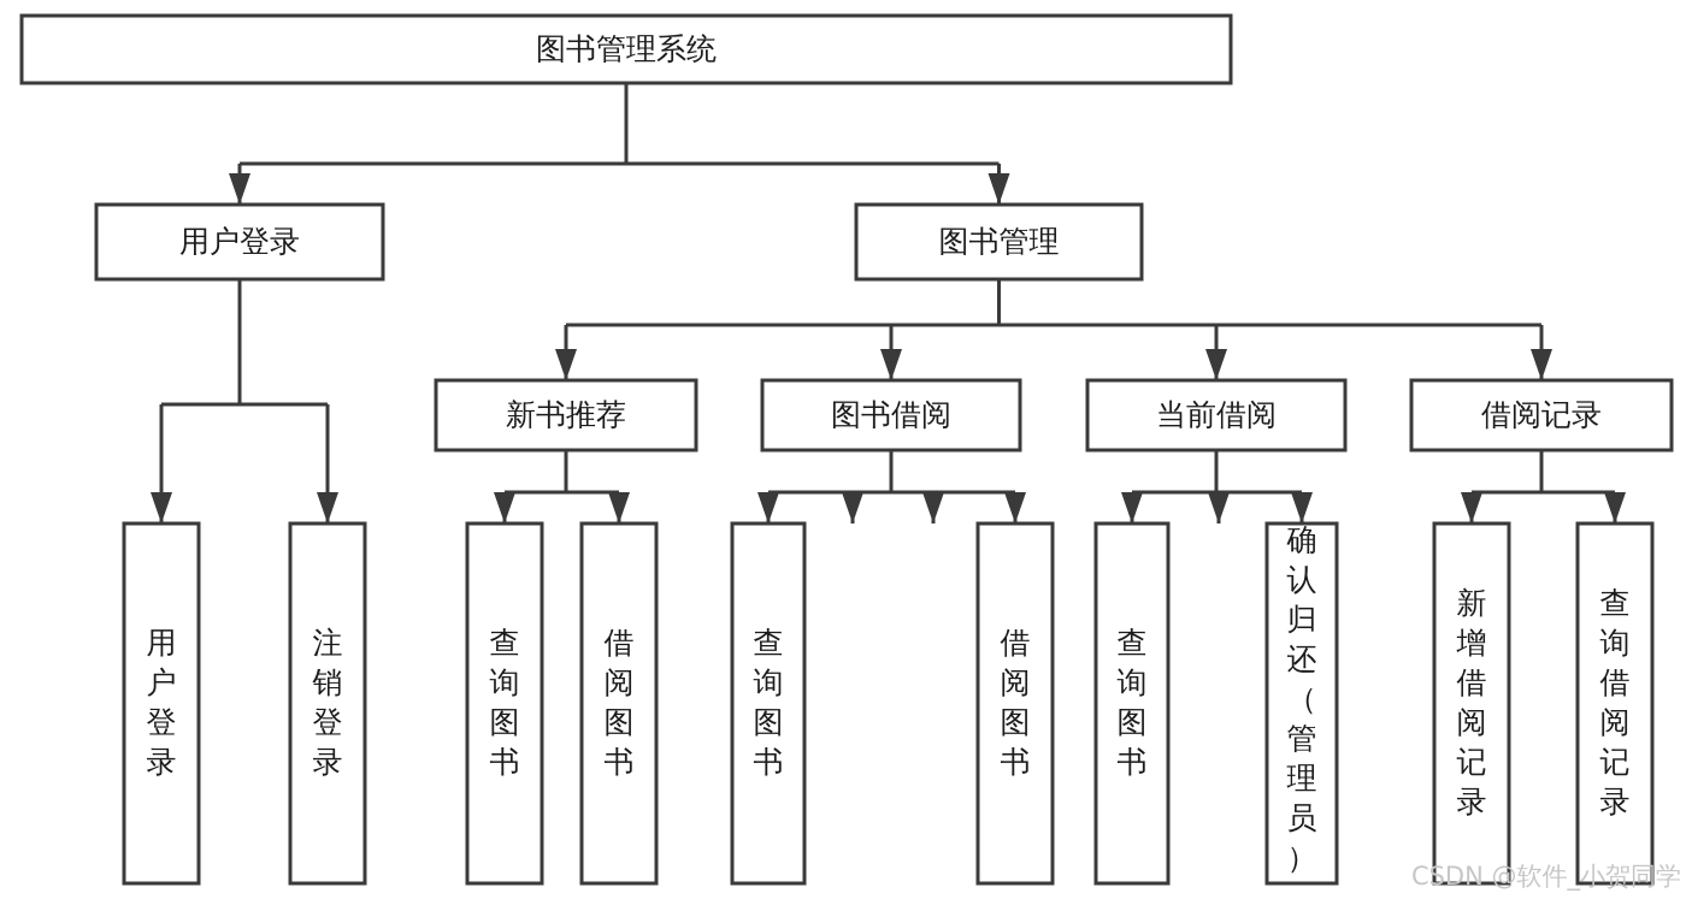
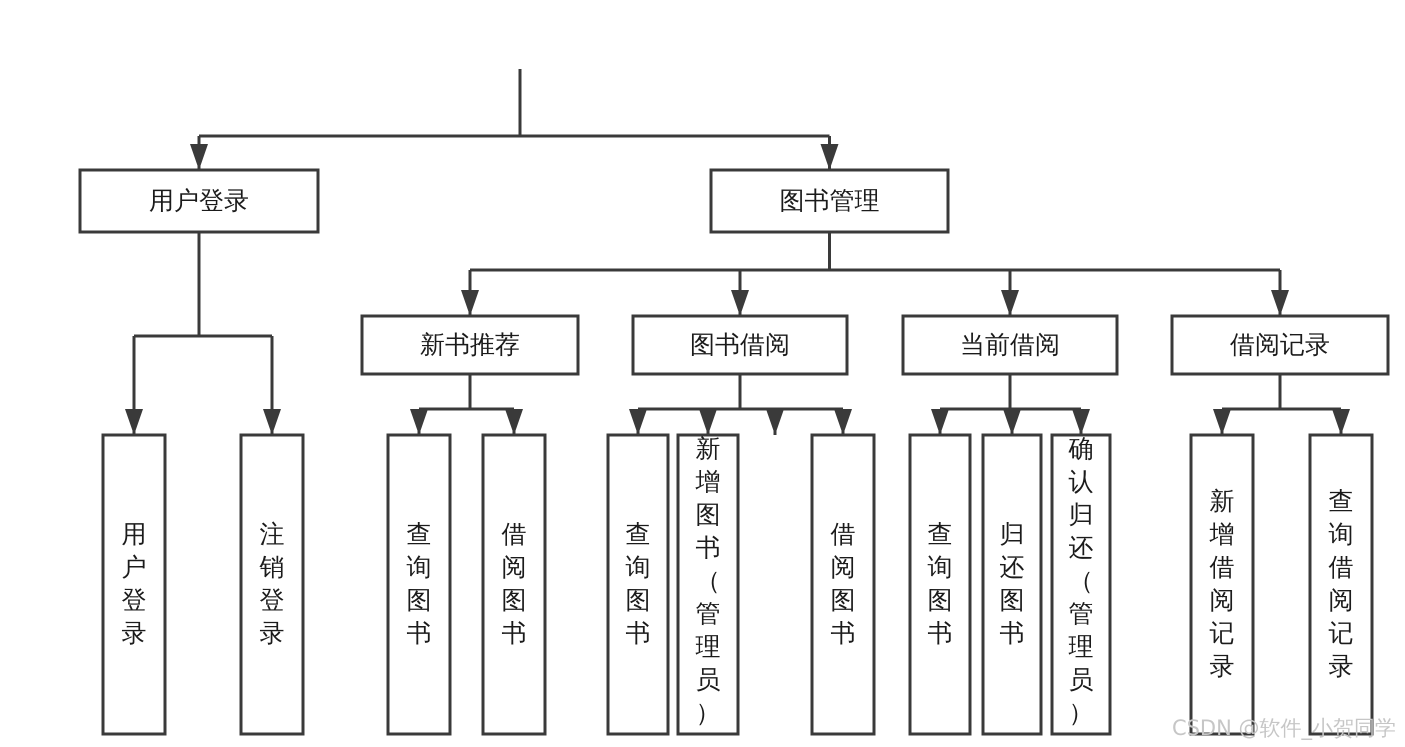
- 图书管理系统
  用户登录
  图书管理
  新书推荐
  图书借阅
  当前借阅
  借阅记录
  用户登录
  注销登录
  查询图书
  借阅图书
  查询图书
+ 新增图书（管理员）
  借阅图书
  查询图书
+ 归还图书
  确认归还（管理员）
  新增借阅记录
  查询借阅记录
  CSDN @软件_小贺同学
